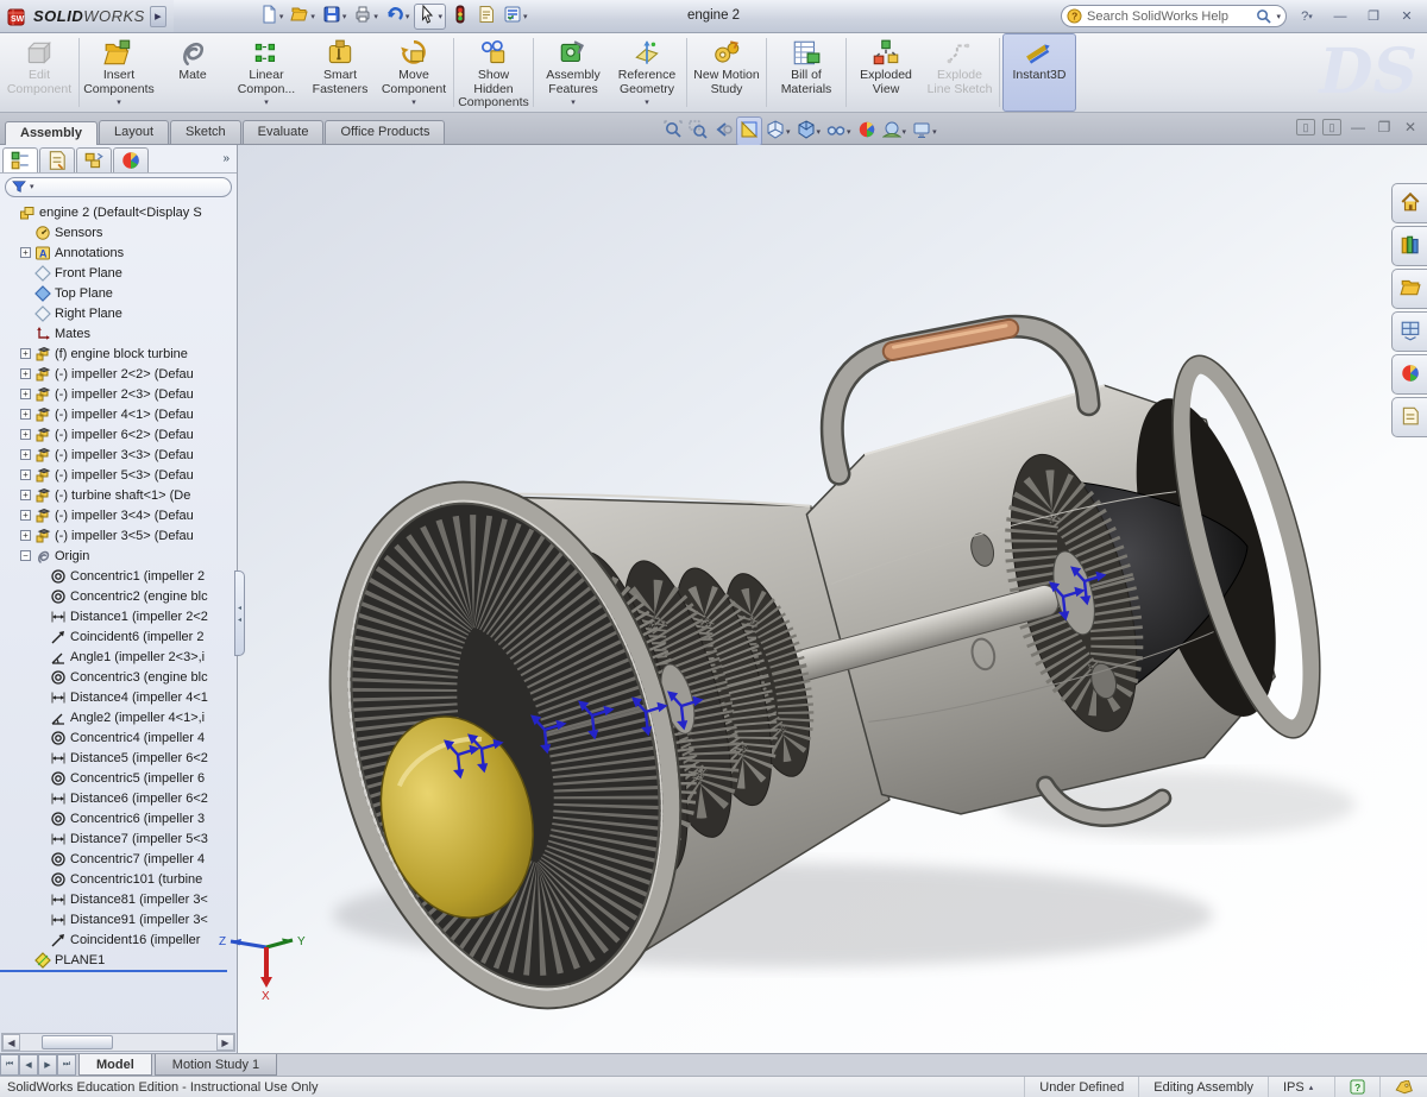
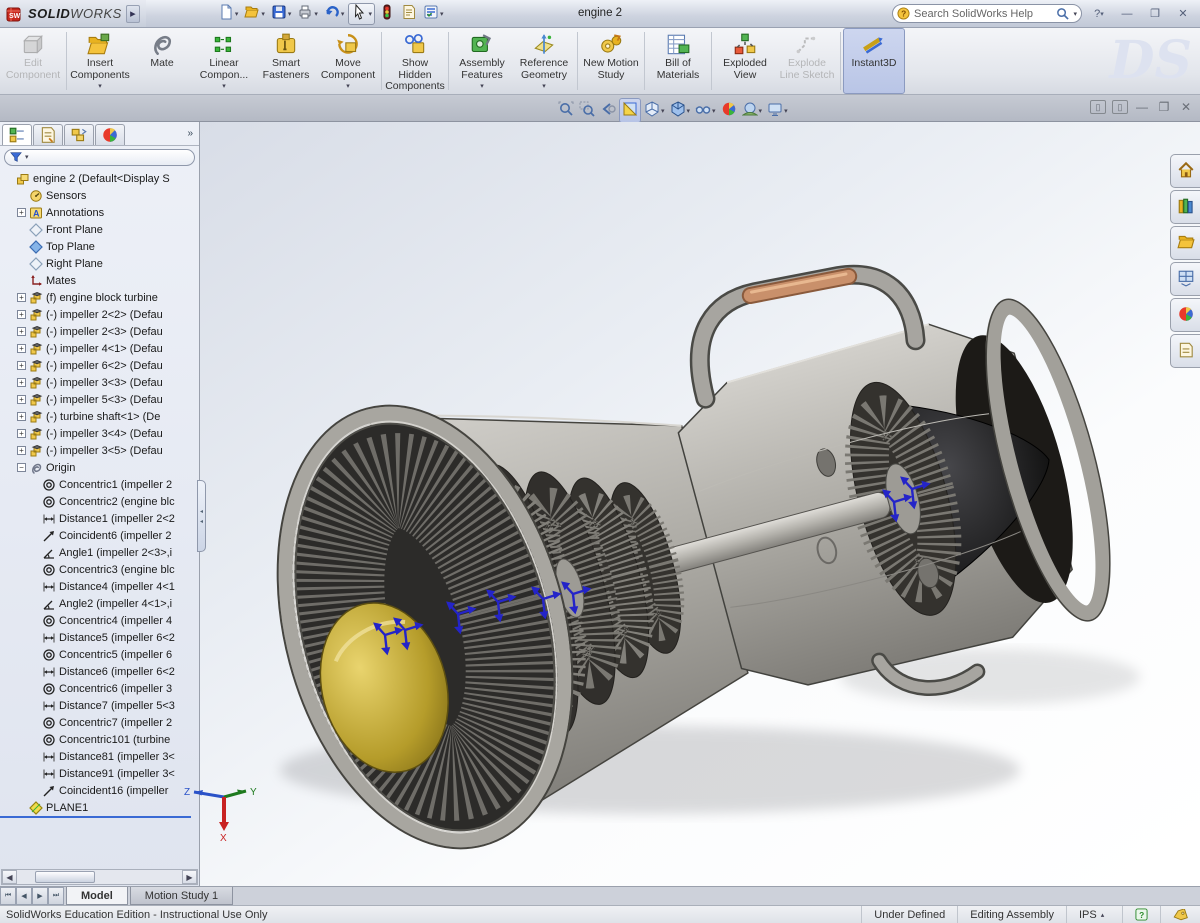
  SOLIDWORKS
  ▸
  engine 2
  ?
  Search SolidWorks Help
  ?
  —
  ❐
  ✕
  Edit Component
  Insert Components
  Mate
  Linear Compon...
  Smart Fasteners
  Move Component
  Show Hidden Components
  Assembly Features
  Reference Geometry
  New Motion Study
  Bill of Materials
  Exploded View
  Explode Line Sketch
  Instant3D
  DS
- Assembly
- Layout
- Sketch
- Evaluate
- Office Products
  ▯
  ▯
  —
  ❐
  ✕
  »
  engine 2 (Default<Display S
  Sensors
  +
  A
  Annotations
  Front Plane
  Top Plane
  Right Plane
  Mates
  +
  (f) engine block turbine
  +
  (-) impeller 2<2> (Defau
  +
  (-) impeller 2<3> (Defau
  +
  (-) impeller 4<1> (Defau
  +
  (-) impeller 6<2> (Defau
  +
  (-) impeller 3<3> (Defau
  +
  (-) impeller 5<3> (Defau
  +
  (-) turbine shaft<1> (De
  +
  (-) impeller 3<4> (Defau
  +
  (-) impeller 3<5> (Defau
  −
  Origin
  Concentric1 (impeller 2
  Concentric2 (engine blc
  Distance1 (impeller 2<2
  Coincident6 (impeller 2
  Angle1 (impeller 2<3>,i
  Concentric3 (engine blc
  Distance4 (impeller 4<1
  Angle2 (impeller 4<1>,i
  Concentric4 (impeller 4
  Distance5 (impeller 6<2
  Concentric5 (impeller 6
  Distance6 (impeller 6<2
  Concentric6 (impeller 3
  Distance7 (impeller 5<3
- Concentric7 (impeller 4
+ Concentric7 (impeller 2
  Concentric101 (turbine
  Distance81 (impeller 3<
  Distance91 (impeller 3<
  Coincident16 (impeller
  PLANE1
  ◀
  ▶
  Z
  Y
  X
  Model
  Motion Study 1
  SolidWorks Education Edition - Instructional Use Only
  Under Defined
  Editing Assembly
  IPS
  ?
